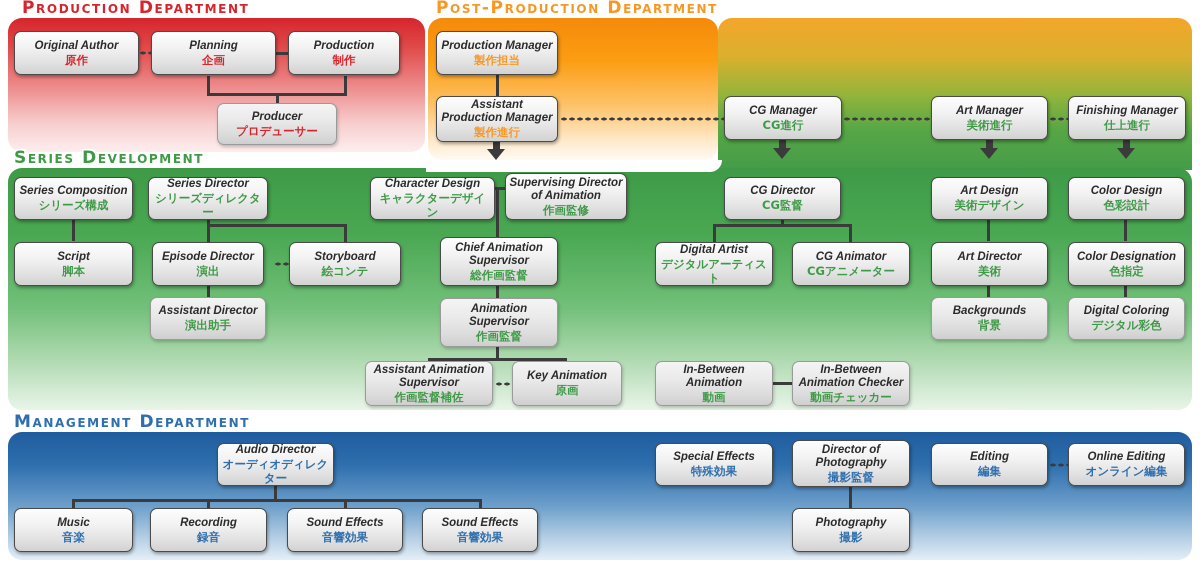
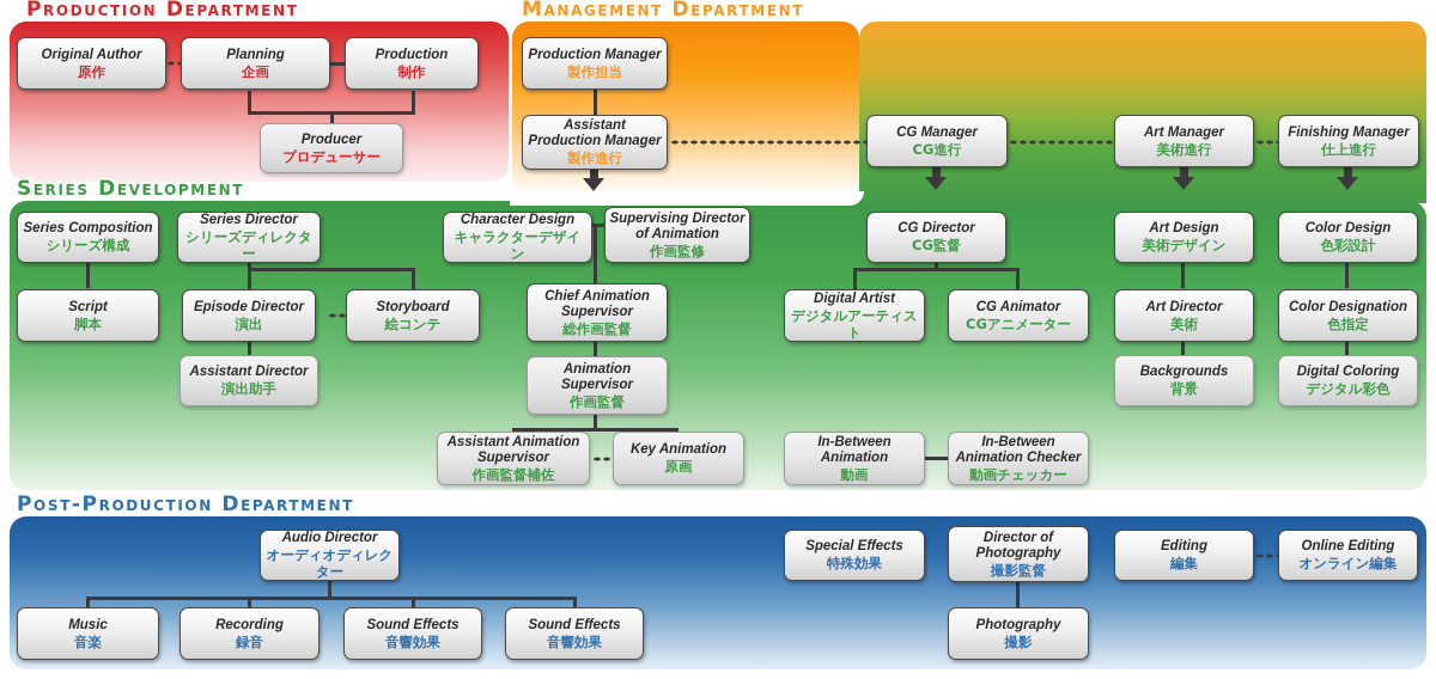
  Production Department
- Post-Production Department
+ Management Department
  Series Development
- Management Department
+ Post-Production Department
  Original Author
  原作
  Planning
  企画
  Production
  制作
  Producer
  プロデューサー
  Production Manager
  製作担当
  Assistant
  Production Manager
  製作進行
  CG Manager
  CG進行
  Art Manager
  美術進行
  Finishing Manager
  仕上進行
  Series Composition
  シリーズ構成
  Script
  脚本
  Series Director
  シリーズディレクター
  Episode Director
  演出
  Storyboard
  絵コンテ
  Assistant Director
  演出助手
  Character Design
  キャラクターデザイン
  Supervising Director
  of Animation
  作画監修
  Chief Animation
  Supervisor
  総作画監督
  Animation
  Supervisor
  作画監督
  Assistant Animation
  Supervisor
  作画監督補佐
  Key Animation
  原画
  CG Director
  CG監督
  Digital Artist
  デジタルアーティスト
  CG Animator
  CGアニメーター
  In-Between
  Animation
  動画
  In-Between
  Animation Checker
  動画チェッカー
  Art Design
  美術デザイン
  Art Director
  美術
  Backgrounds
  背景
  Color Design
  色彩設計
  Color Designation
  色指定
  Digital Coloring
  デジタル彩色
  Audio Director
  オーディオディレクター
  Music
  音楽
  Recording
  録音
  Sound Effects
  音響効果
  Sound Effects
  音響効果
  Special Effects
  特殊効果
  Director of
  Photography
  撮影監督
  Photography
  撮影
  Editing
  編集
  Online Editing
  オンライン編集
